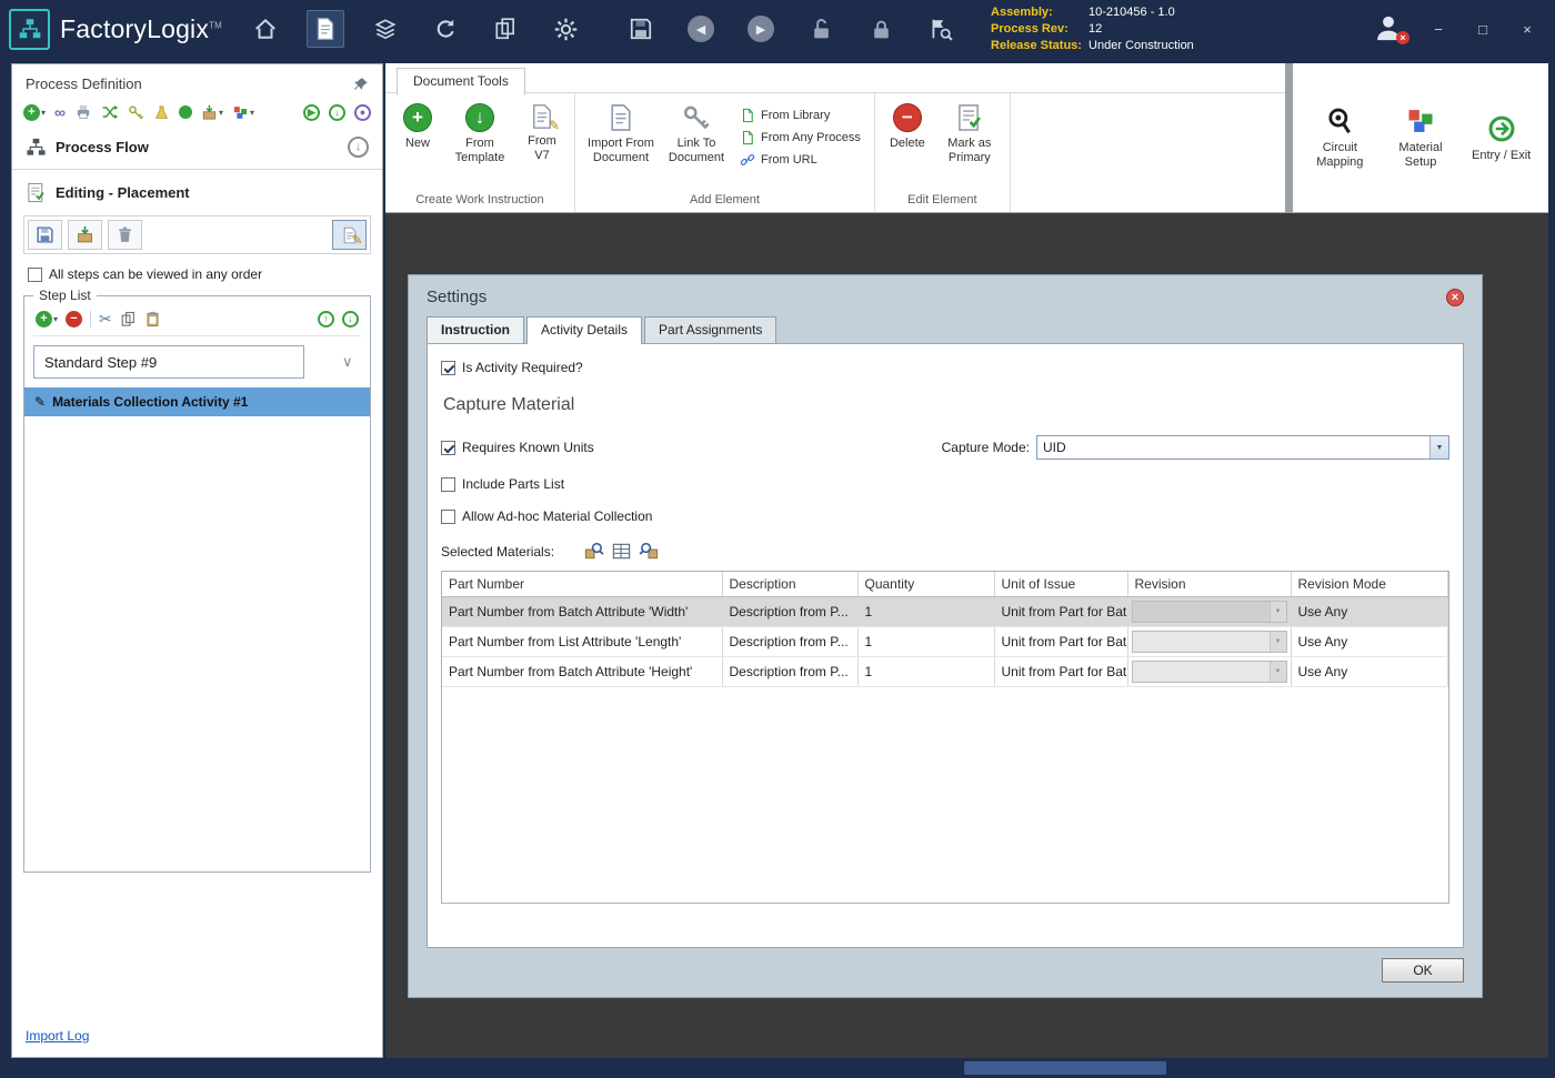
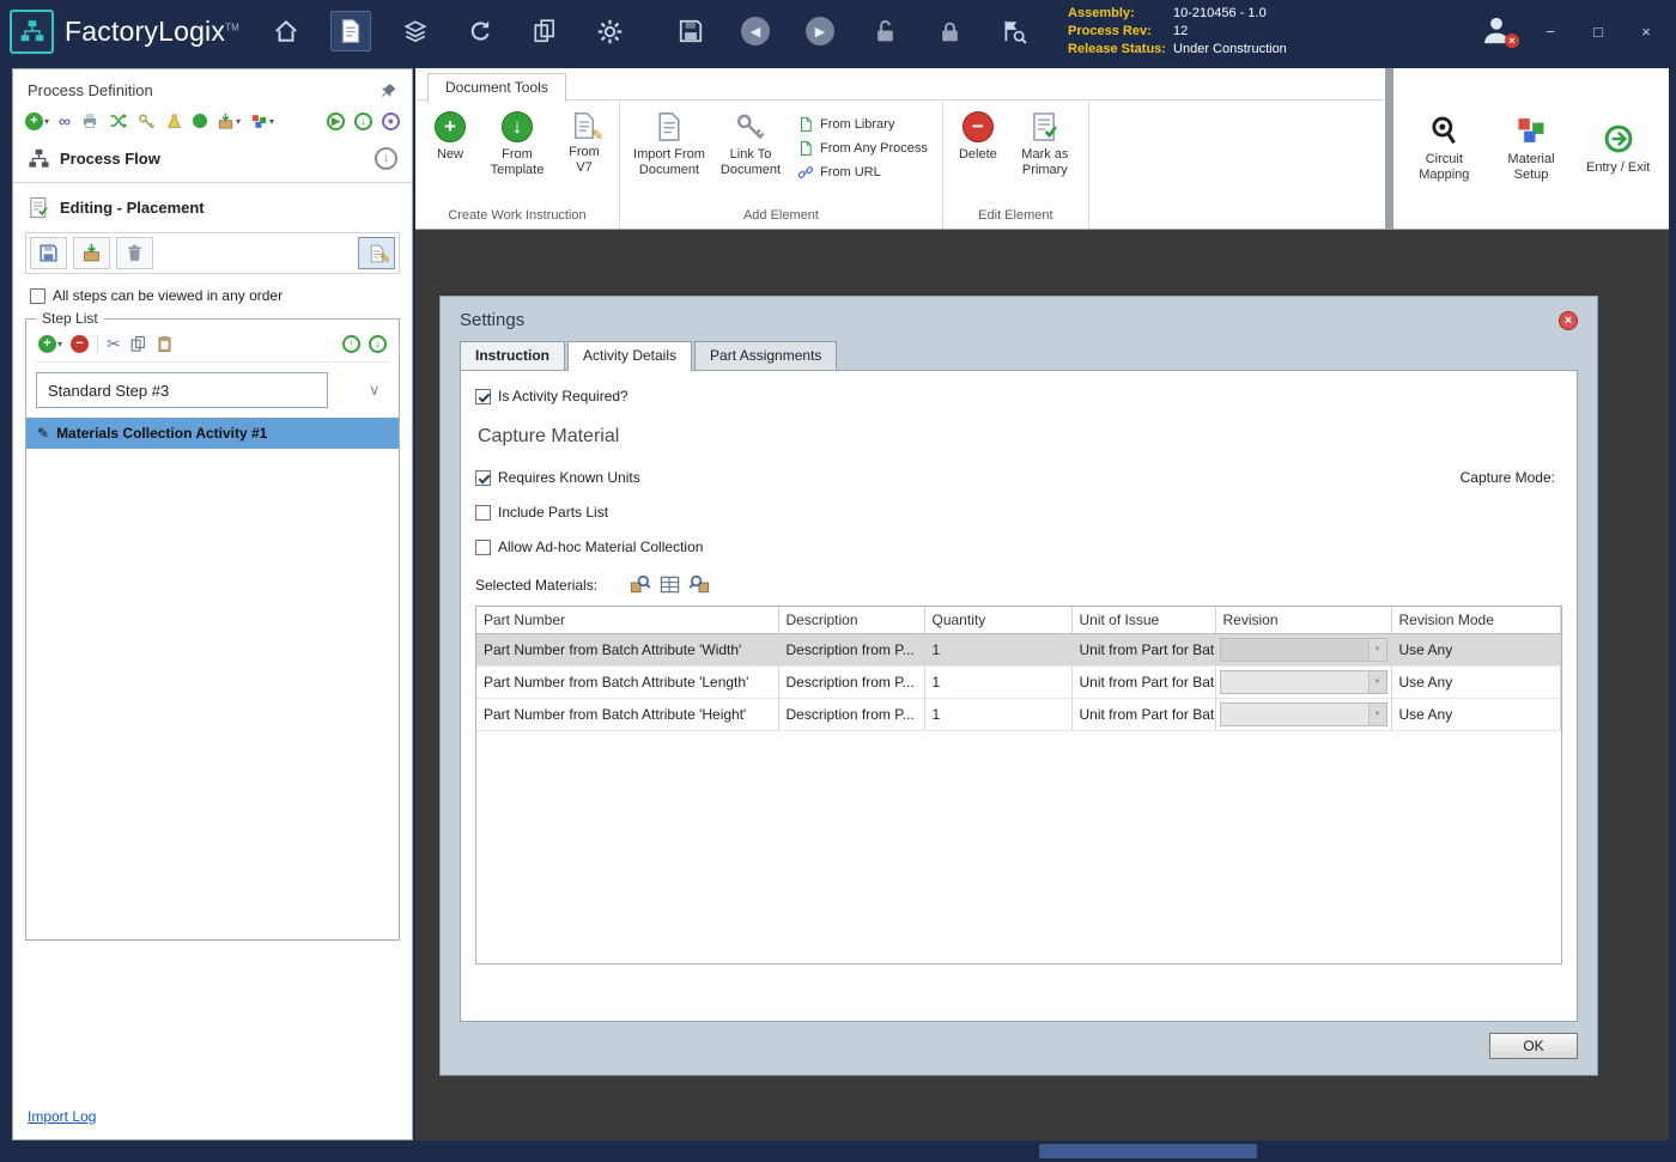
  FactoryLogixTM
  ◀
  ▶
  Assembly:
  10-210456 - 1.0
  Process Rev:
  12
  Release Status:
  Under Construction
  ×
  −
  □
  ×
  Process Definition
  +
  ▾
  ∞
  ▾
  ▾
  ▶
  ↓
  ●
  Process Flow
  ↓
  Editing - Placement
  ✎
  All steps can be viewed in any order
  Step List
  +
  ▾
  −
  ✂
  ↑
  ↓
- Standard Step #9
+ Standard Step #3
  ∨
  ✎
  Materials Collection Activity #1
  Import Log
  Document Tools
  +
  New
  ↓
  From Template
  ✎
  From V7
  Create Work Instruction
  Import From Document
  Link To Document
  From Library
  From Any Process
  From URL
  Add Element
  −
  Delete
  Mark as Primary
  Edit Element
  Circuit Mapping
  Material Setup
  Entry / Exit
  Settings
  ×
  Instruction
  Activity Details
  Part Assignments
  Is Activity Required?
  Capture Material
  Requires Known Units
  Capture Mode:
- UID
  Include Parts List
  Allow Ad-hoc Material Collection
  Selected Materials:
  Part Number	Description	Quantity	Unit of Issue	Revision	Revision Mode
  Part Number from Batch Attribute 'Width'	Description from P...	1	Unit from Part for Bat		Use Any
- Part Number from List Attribute 'Length'	Description from P...	1	Unit from Part for Bat		Use Any
+ Part Number from Batch Attribute 'Length'	Description from P...	1	Unit from Part for Bat		Use Any
  Part Number from Batch Attribute 'Height'	Description from P...	1	Unit from Part for Bat		Use Any
  OK
